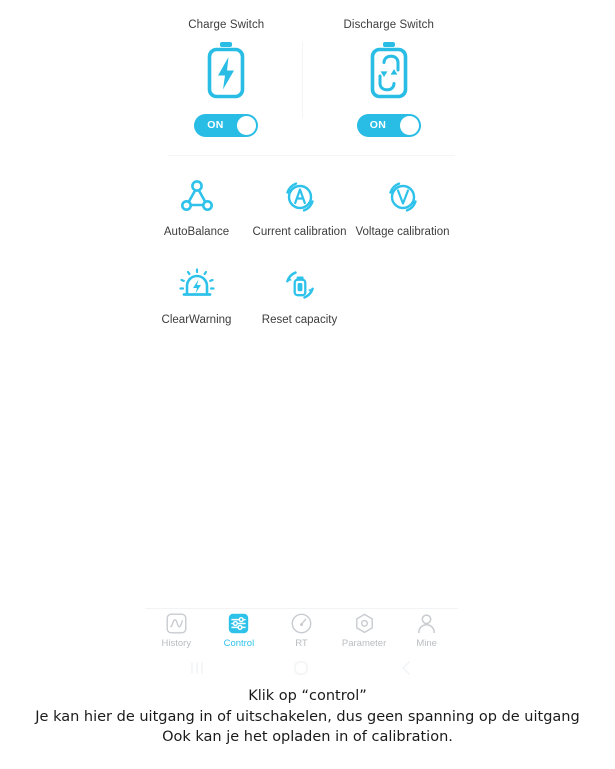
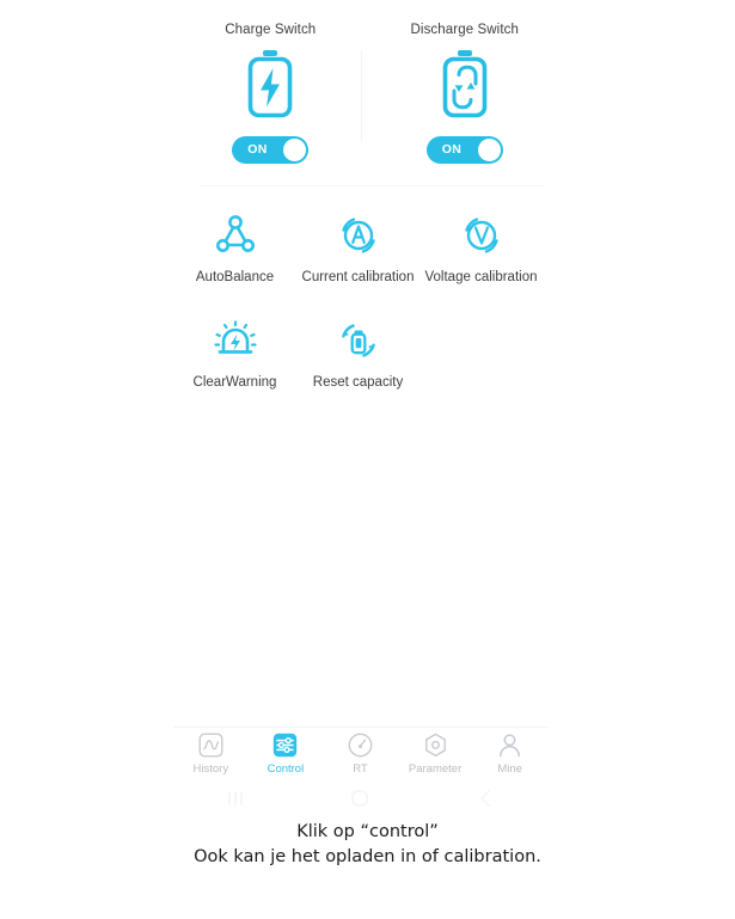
  Charge Switch
  ON
  Discharge Switch
  ON
  AutoBalance
  Current calibration
  Voltage calibration
  ClearWarning
  Reset capacity
  History
  Control
  RT
  Parameter
  Mine
  Klik op “control”
- Je kan hier de uitgang in of uitschakelen, dus geen spanning op de uitgang
  Ook kan je het opladen in of calibration.
